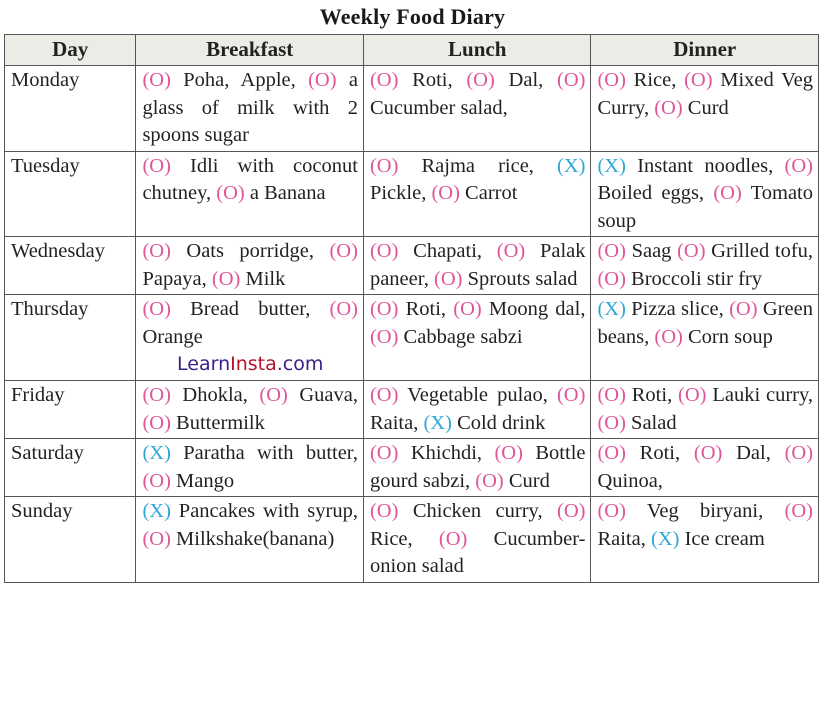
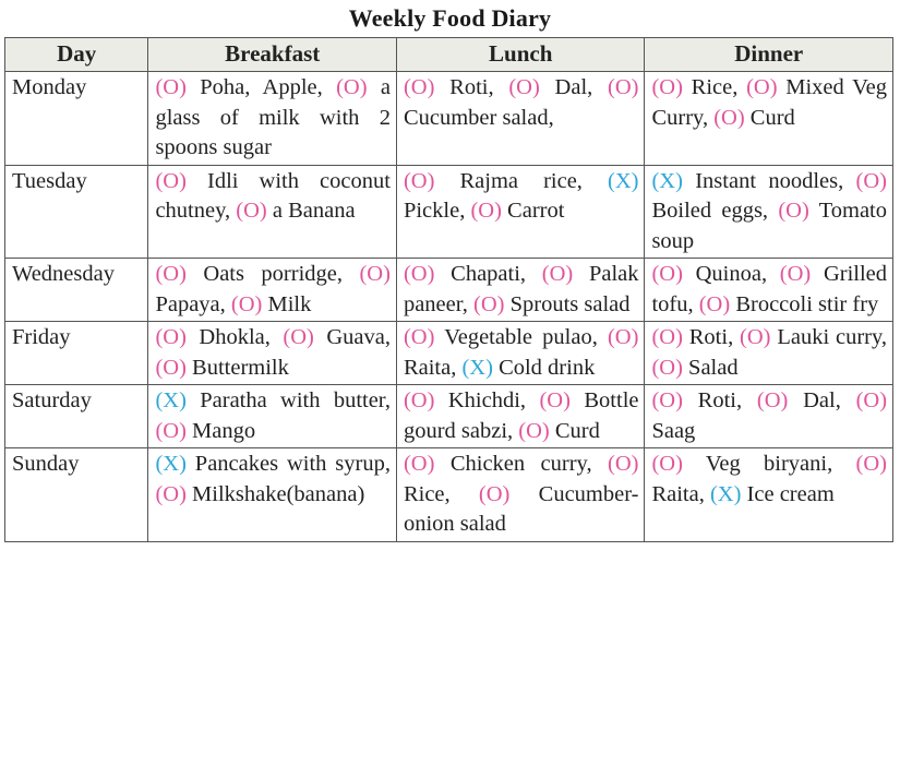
  Weekly Food Diary
  Day	Breakfast	Lunch	Dinner
  Monday	(O) Poha, Apple, (O) a glass of milk with 2 spoons sugar	(O) Roti, (O) Dal, (O) Cucumber salad,	(O) Rice, (O) Mixed Veg Curry, (O) Curd
  Tuesday	(O) Idli with coconut chutney, (O) a Banana	(O) Rajma rice, (X) Pickle, (O) Carrot	(X) Instant noodles, (O) Boiled eggs, (O) Tomato soup
- Wednesday	(O) Oats porridge, (O) Papaya, (O) Milk	(O) Chapati, (O) Palak paneer, (O) Sprouts salad	(O) Saag (O) Grilled tofu, (O) Broccoli stir fry
+ Wednesday	(O) Oats porridge, (O) Papaya, (O) Milk	(O) Chapati, (O) Palak paneer, (O) Sprouts salad	(O) Quinoa, (O) Grilled tofu, (O) Broccoli stir fry
- Thursday	(O) Bread butter, (O) OrangeLearnInsta.com	(O) Roti, (O) Moong dal, (O) Cabbage sabzi	(X) Pizza slice, (O) Green beans, (O) Corn soup
  Friday	(O) Dhokla, (O) Guava, (O) Buttermilk	(O) Vegetable pulao, (O) Raita, (X) Cold drink	(O) Roti, (O) Lauki curry, (O) Salad
- Saturday	(X) Paratha with butter, (O) Mango	(O) Khichdi, (O) Bottle gourd sabzi, (O) Curd	(O) Roti, (O) Dal, (O) Quinoa,
+ Saturday	(X) Paratha with butter, (O) Mango	(O) Khichdi, (O) Bottle gourd sabzi, (O) Curd	(O) Roti, (O) Dal, (O) Saag
  Sunday	(X) Pancakes with syrup, (O) Milkshake(banana)	(O) Chicken curry, (O) Rice, (O) Cucumber-onion salad	(O) Veg biryani, (O) Raita, (X) Ice cream
